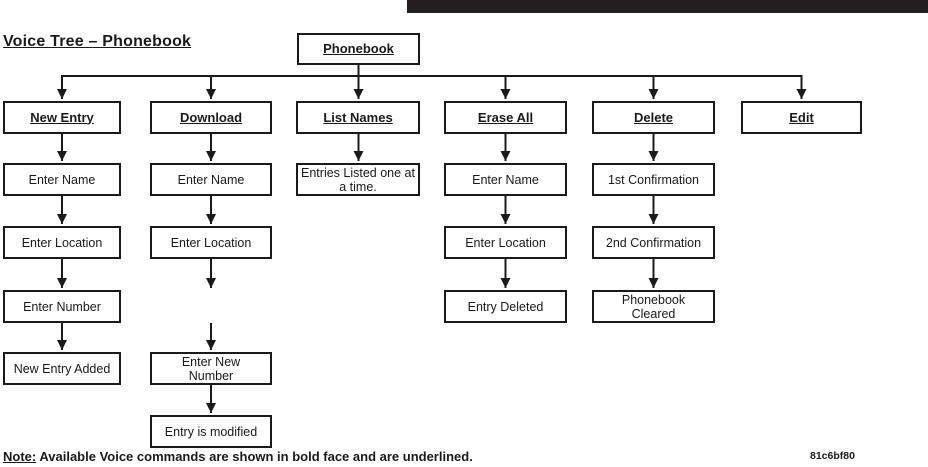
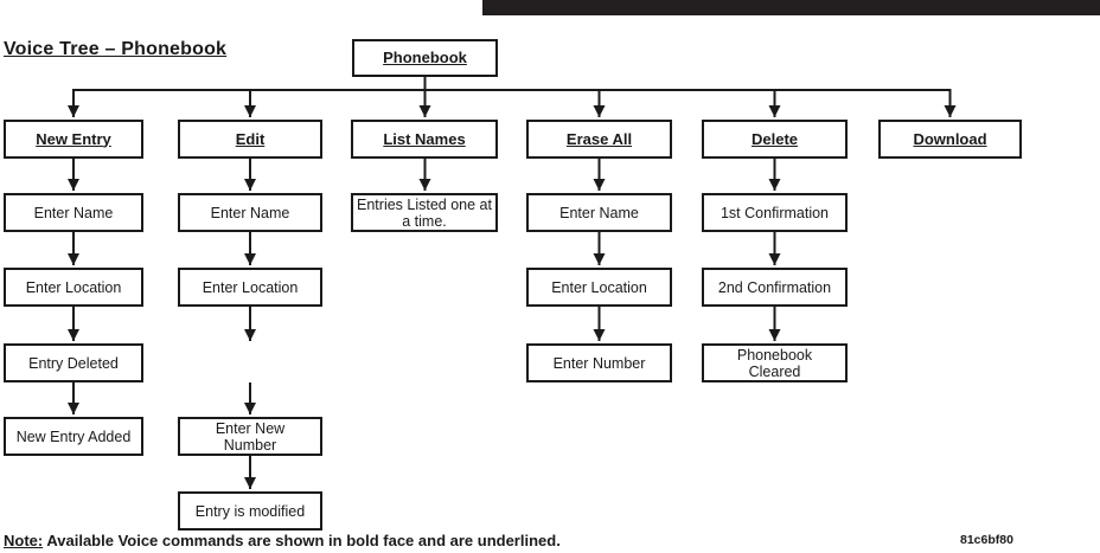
  Voice Tree – Phonebook
  Phonebook
  New Entry
  Enter Name
  Enter Location
- Enter Number
+ Entry Deleted
  New Entry Added
- Download
+ Edit
  Enter Name
  Enter Location
  Enter New Number
  Entry is modified
  List Names
  Entries Listed one at a time.
  Erase All
  Enter Name
  Enter Location
- Entry Deleted
+ Enter Number
  Delete
  1st Confirmation
  2nd Confirmation
  Phonebook Cleared
- Edit
+ Download
  Note: Available Voice commands are shown in bold face and are underlined.
  81c6bf80
